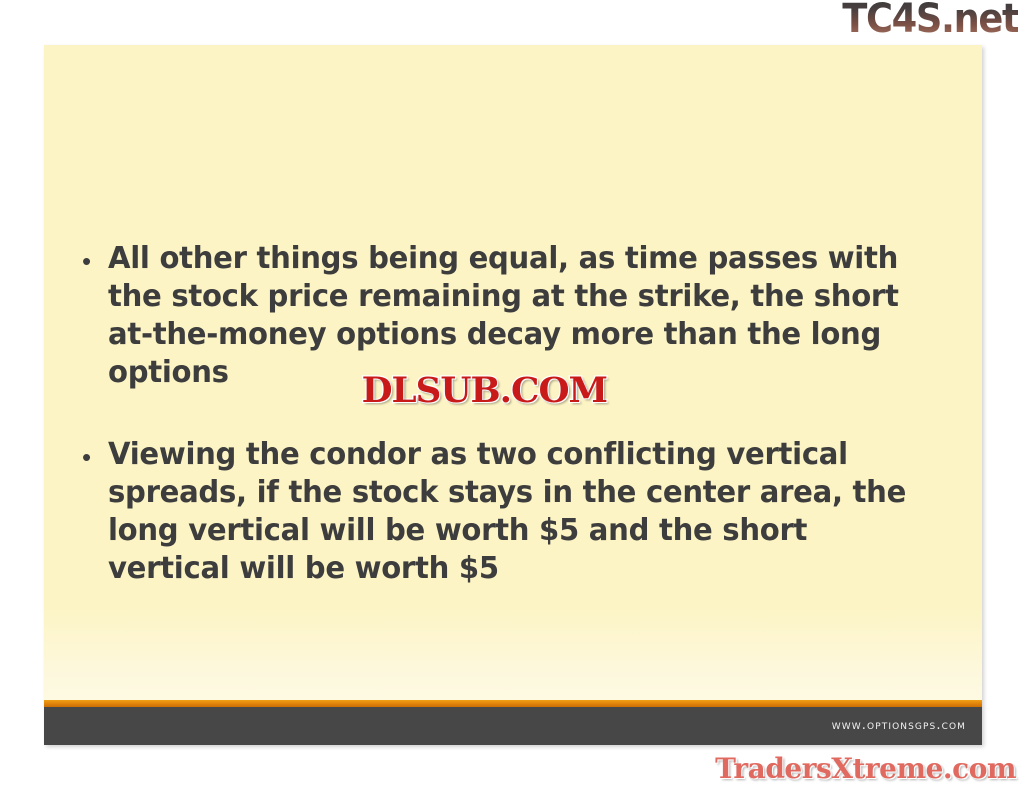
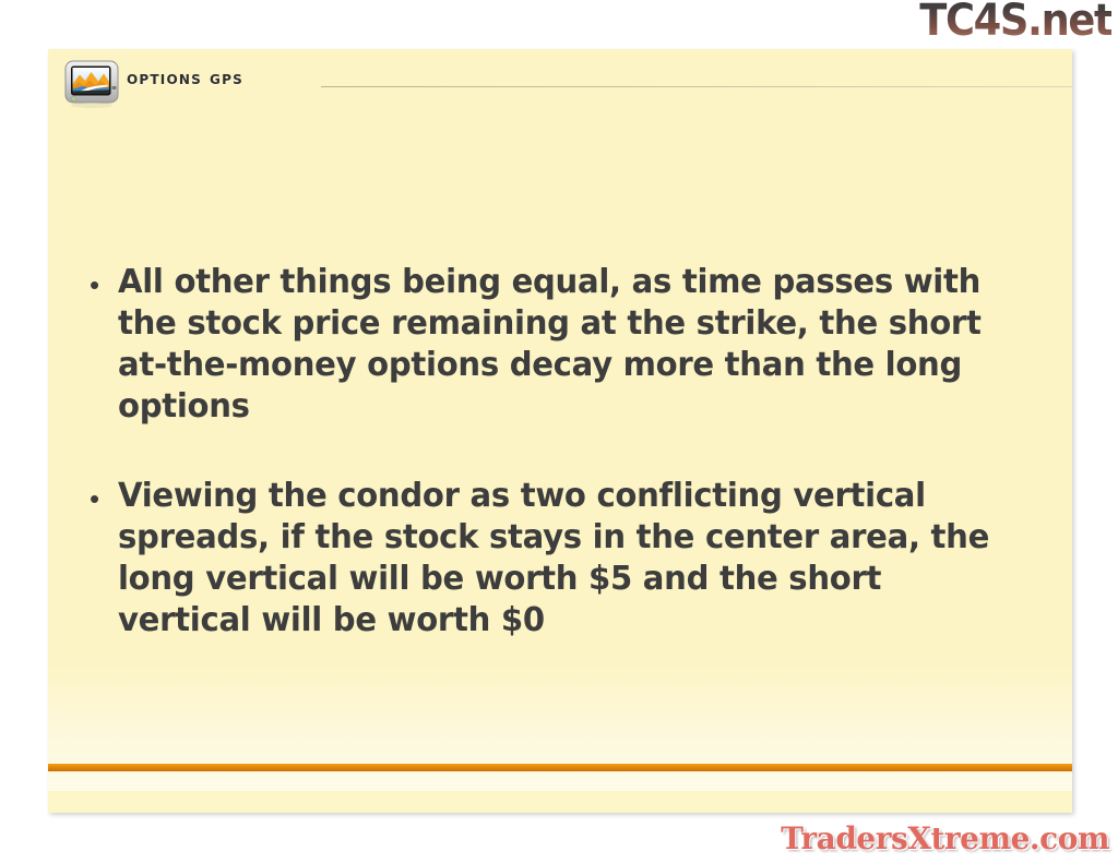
  TC4S.net
+ options gps
  •
  All other things being equal, as time passes with the stock price remaining at the strike, the short at-the-money options decay more than the long options
  •
- Viewing the condor as two conflicting vertical spreads, if the stock stays in the center area, the long vertical will be worth $5 and the short vertical will be worth $5
+ Viewing the condor as two conflicting vertical spreads, if the stock stays in the center area, the long vertical will be worth $5 and the short vertical will be worth $0
- DLSUB.COM
- www.optionsgps.com
  TradersXtreme.com
